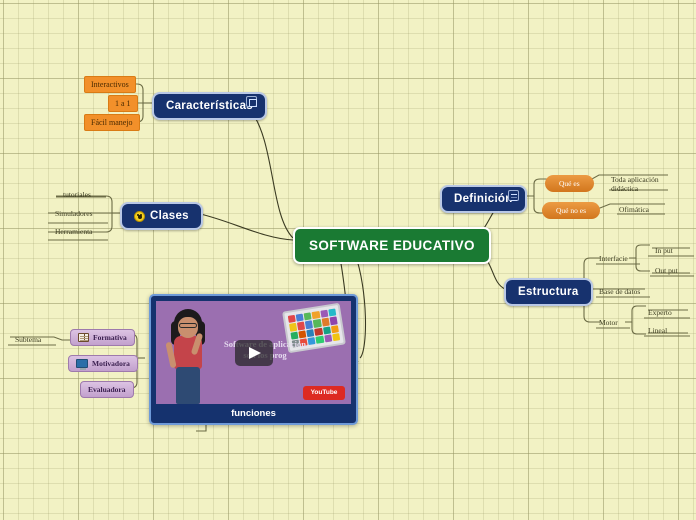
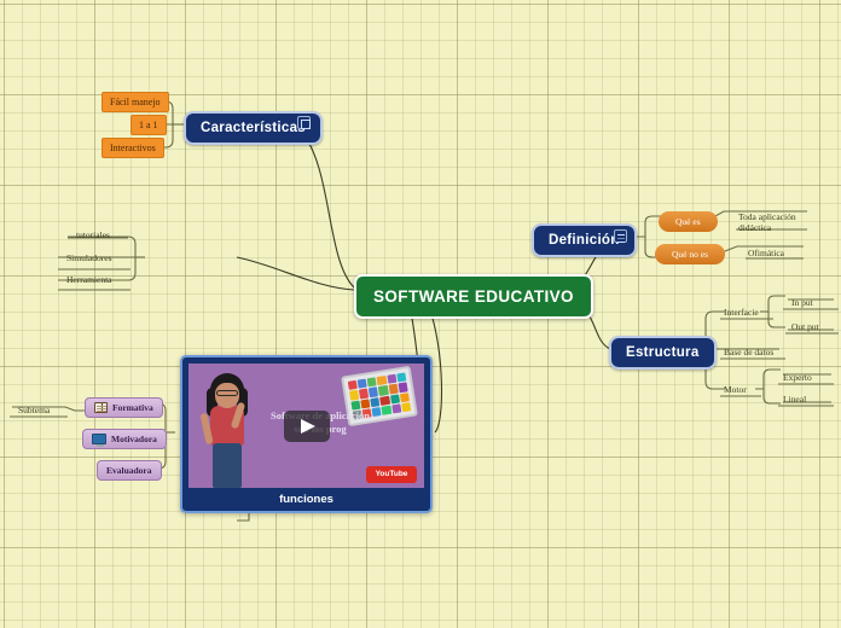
  SOFTWARE EDUCATIVO
  Característica
- Interactivos
+ Fácil manejo
  1 a 1
- Fácil manejo
+ Interactivos
- Clases
  tutoriales
  Simuladores
  Herramienta
  Definició
  Qué es
  Qué no es
  Toda aplicación didáctica
  Ofimática
  Estructura
  Interfacie
  Base de datos
  Motor
  In put
  Out put
  Experto
  Lineal
  Software de aplicación son los prog
  funciones
  Formativa
  Motivadora
  Evaluadora
  Subtema
